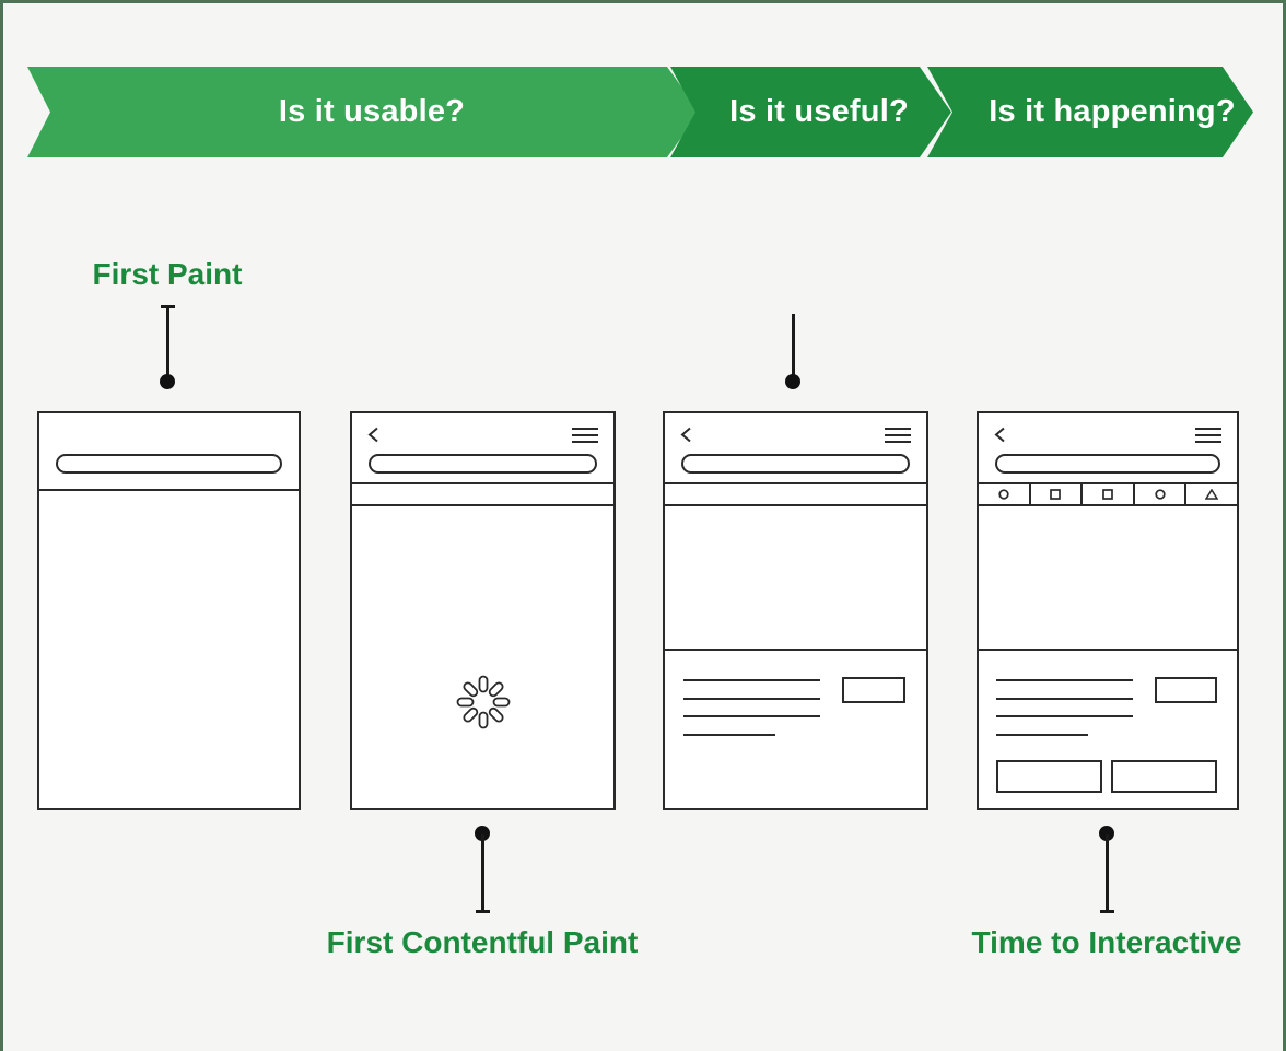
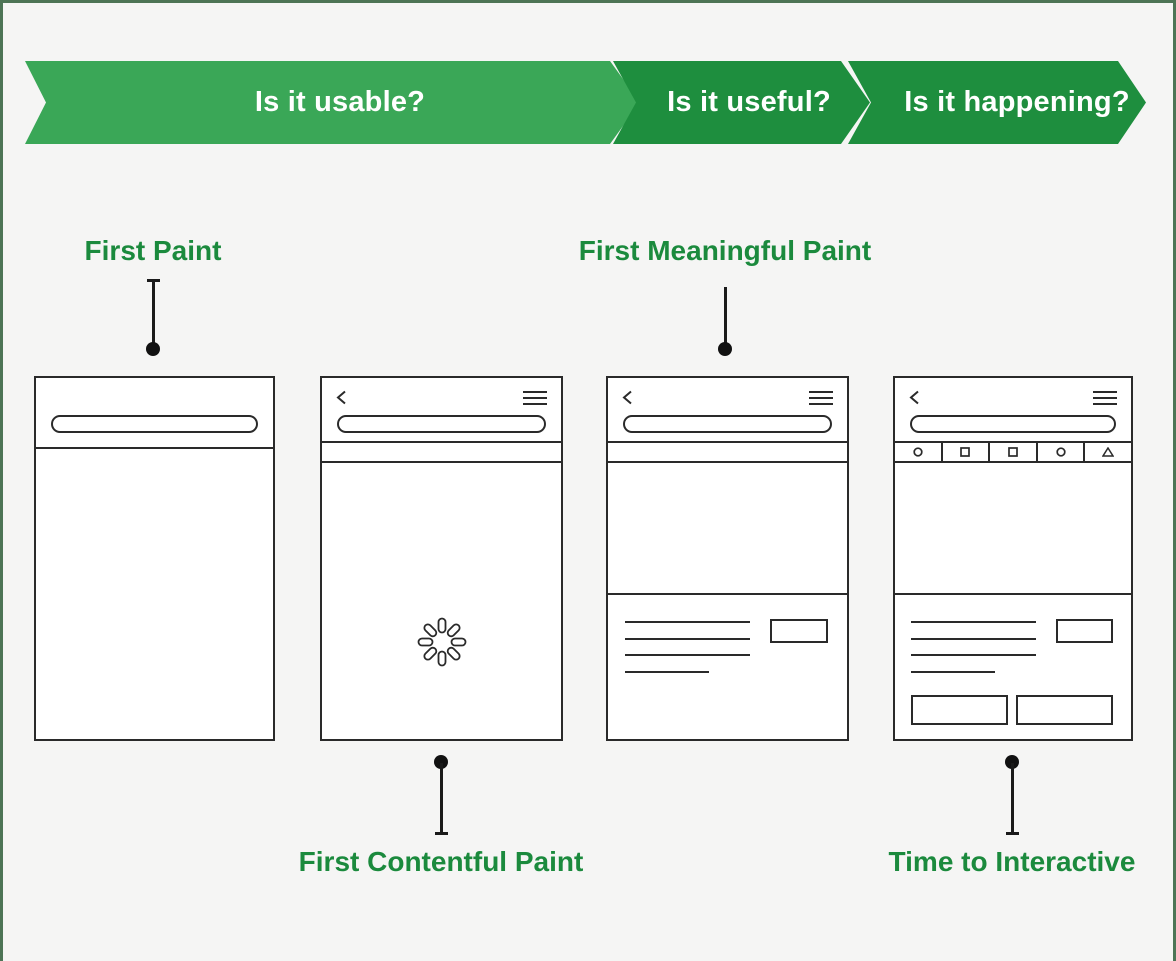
  Is it usable?
  Is it useful?
  Is it happening?
  First Paint
+ First Meaningful Paint
  First Contentful Paint
  Time to Interactive
